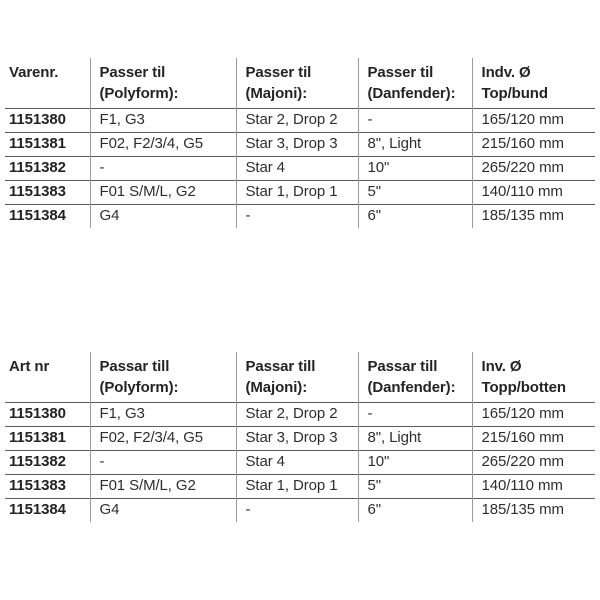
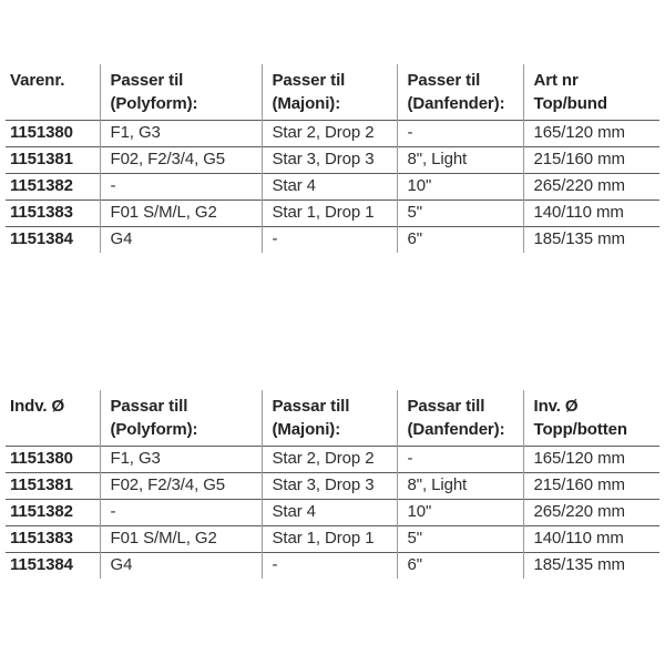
- Varenr.	Passer til (Polyform):	Passer til (Majoni):	Passer til (Danfender):	Indv. Ø Top/bund
+ Varenr.	Passer til (Polyform):	Passer til (Majoni):	Passer til (Danfender):	Art nr Top/bund
  1151380	F1, G3	Star 2, Drop 2	-	165/120 mm
  1151381	F02, F2/3/4, G5	Star 3, Drop 3	8", Light	215/160 mm
  1151382	-	Star 4	10"	265/220 mm
  1151383	F01 S/M/L, G2	Star 1, Drop 1	5"	140/110 mm
  1151384	G4	-	6"	185/135 mm
- Art nr	Passar till (Polyform):	Passar till (Majoni):	Passar till (Danfender):	Inv. Ø Topp/botten
+ Indv. Ø	Passar till (Polyform):	Passar till (Majoni):	Passar till (Danfender):	Inv. Ø Topp/botten
  1151380	F1, G3	Star 2, Drop 2	-	165/120 mm
  1151381	F02, F2/3/4, G5	Star 3, Drop 3	8", Light	215/160 mm
  1151382	-	Star 4	10"	265/220 mm
  1151383	F01 S/M/L, G2	Star 1, Drop 1	5"	140/110 mm
  1151384	G4	-	6"	185/135 mm
